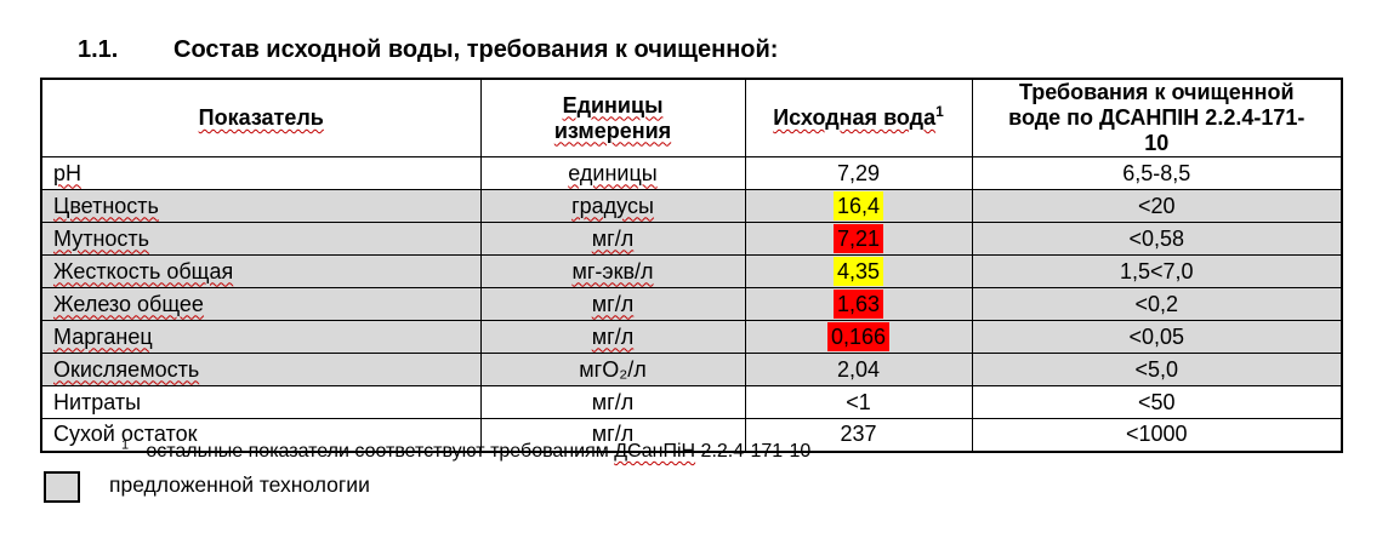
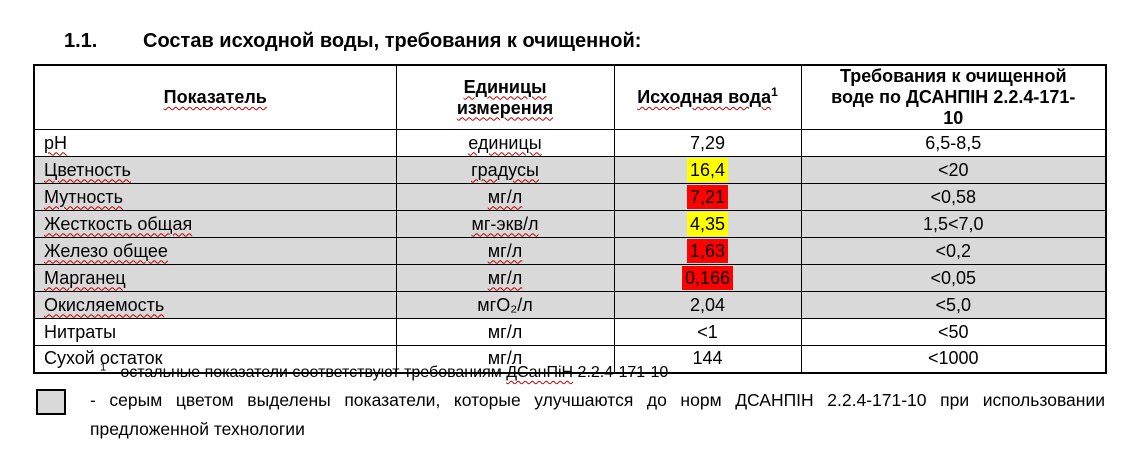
  1.1. Состав исходной воды, требования к очищенной:
  Показатель	Единицы измерения	Исходная вода1	Требования к очищенной воде по ДСАНПІН 2.2.4-171-10
  pH	единицы	7,29	6,5-8,5
  Цветность	градусы	16,4	<20
  Мутность	мг/л	7,21	<0,58
  Жесткость общая	мг-экв/л	4,35	1,5<7,0
  Железо общее	мг/л	1,63	<0,2
  Марганец	мг/л	0,166	<0,05
  Окисляемость	мгО₂/л	2,04	<5,0
  Нитраты	мг/л	<1	<50
- Сухой остаток	мг/л	237	<1000
+ Сухой остаток	мг/л	144	<1000
  1 - остальные показатели соответствуют требованиям ДСанПіН 2.2.4-171-10
+ - серым цветом выделены показатели, которые улучшаются до норм ДСАНПІН 2.2.4-171-10 при использовании
  предложенной технологии
